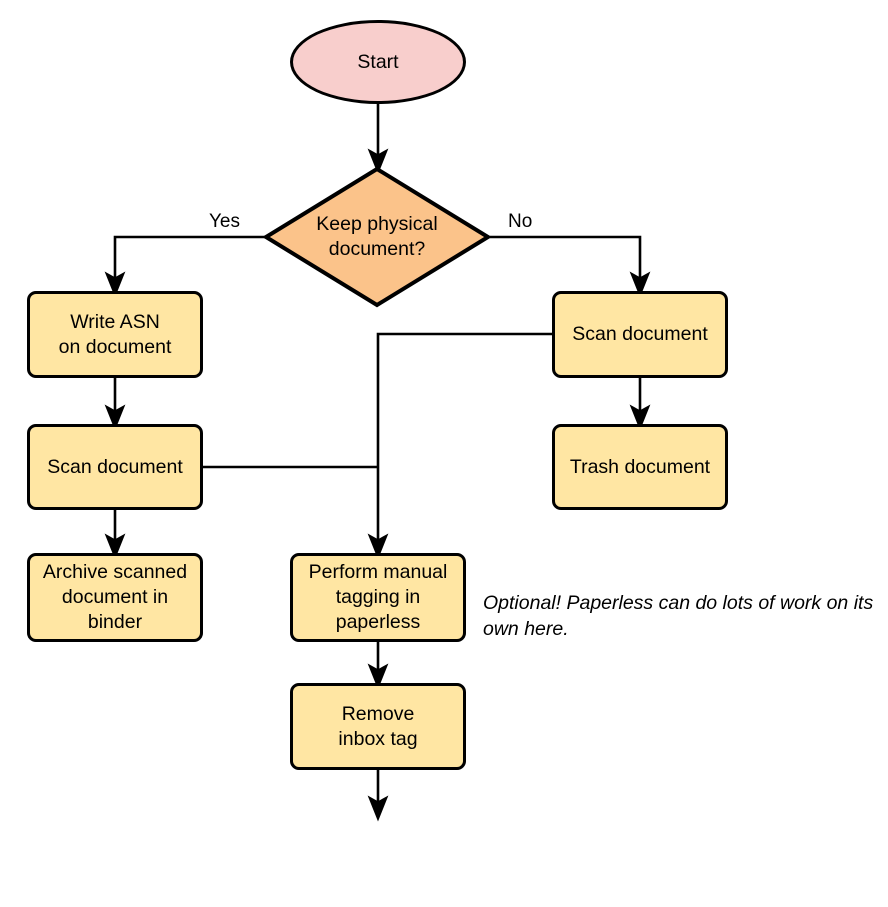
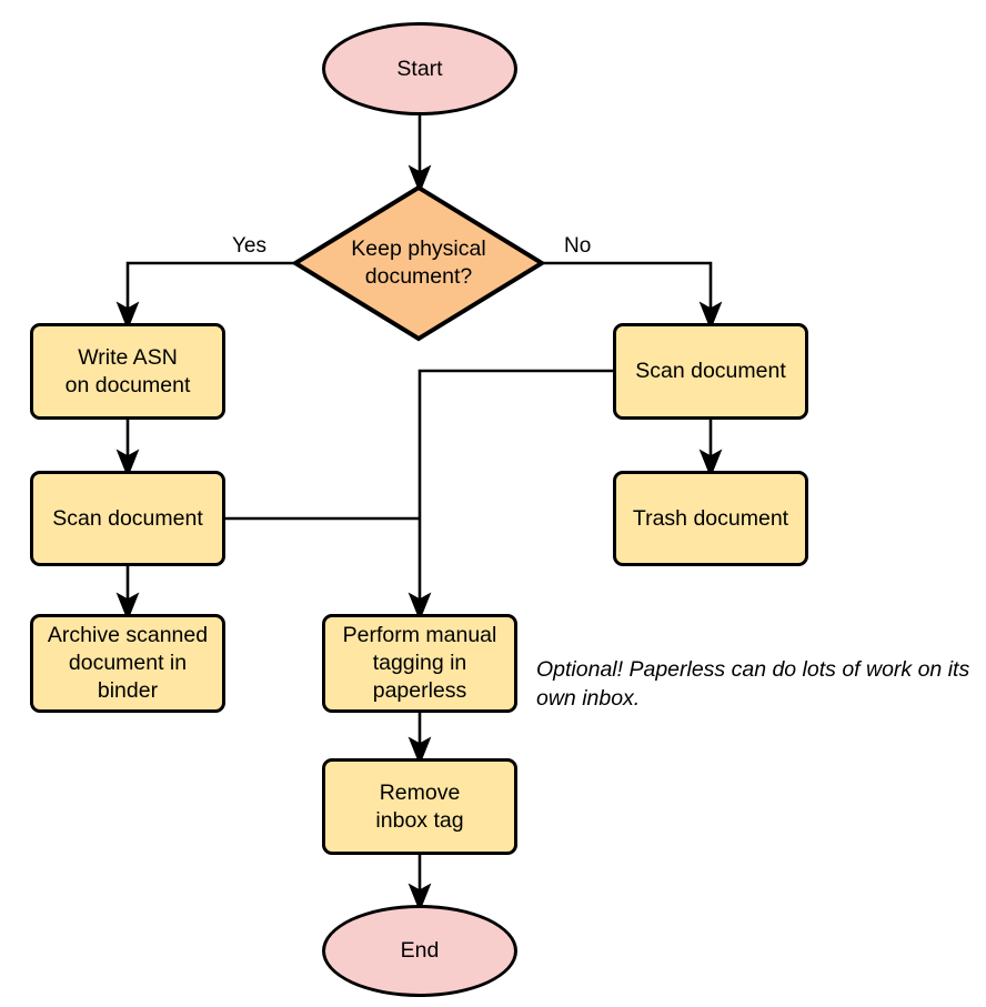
  Start
  Keep physical
  document?
  Yes
  No
  Write ASN
  on document
  Scan document
  Archive scanned
  document in
  binder
  Scan document
  Trash document
  Perform manual
  tagging in
  paperless
  Remove
  inbox tag
+ End
- Optional! Paperless can do lots of work on its own here.
+ Optional! Paperless can do lots of work on its own inbox.
